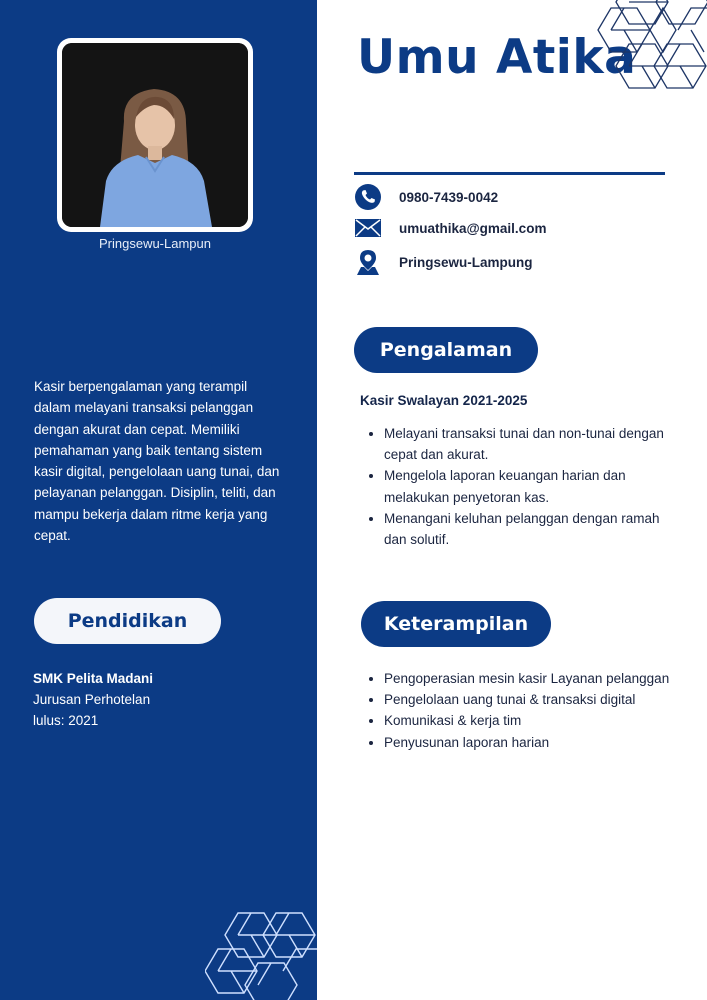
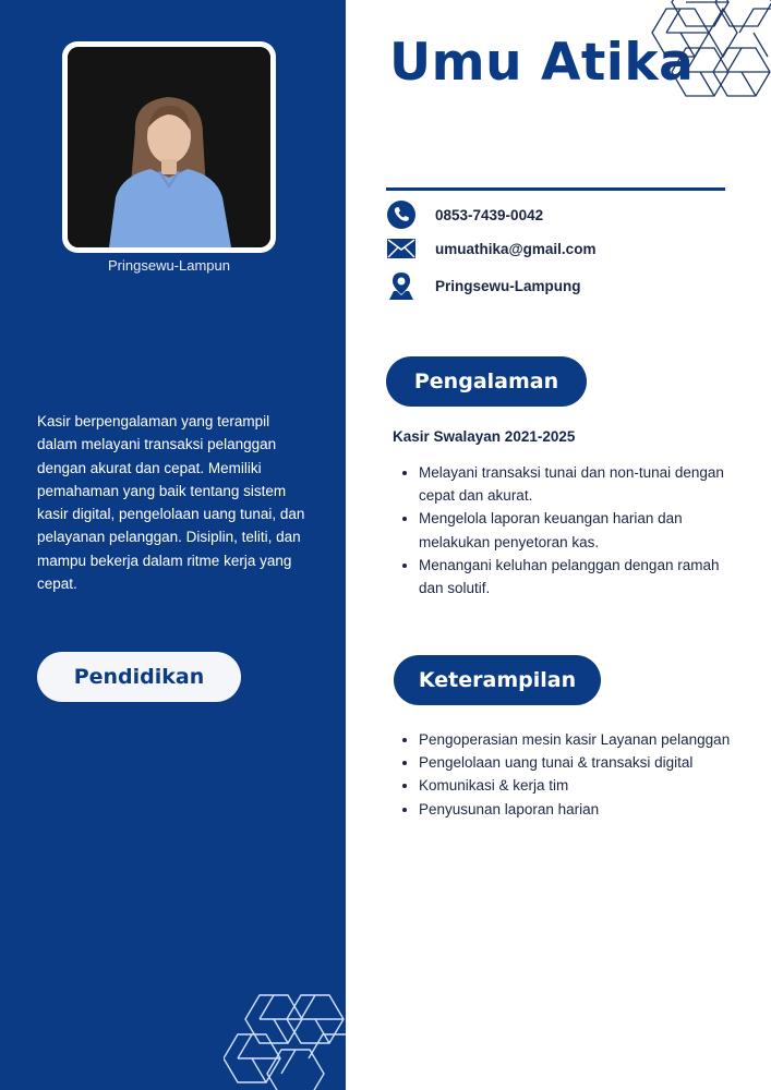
  Pringsewu-Lampun
  Kasir berpengalaman yang terampil dalam melayani transaksi pelanggan dengan akurat dan cepat. Memiliki pemahaman yang baik tentang sistem kasir digital, pengelolaan uang tunai, dan pelayanan pelanggan. Disiplin, teliti, dan mampu bekerja dalam ritme kerja yang cepat.
  Pendidikan
- SMK Pelita Madani
- Jurusan Perhotelan
- lulus: 2021
  Umu Atik
- 0980-7439-0042
+ 0853-7439-0042
  umuathika@gmail.com
  Pringsewu-Lampung
  Pengalaman
  Kasir Swalayan 2021-2025
  Melayani transaksi tunai dan non-tunai dengan cepat dan akurat.
  Mengelola laporan keuangan harian dan melakukan penyetoran kas.
  Menangani keluhan pelanggan dengan ramah dan solutif.
  Keterampilan
  Pengoperasian mesin kasir Layanan pelanggan
  Pengelolaan uang tunai & transaksi digital
  Komunikasi & kerja tim
  Penyusunan laporan harian
